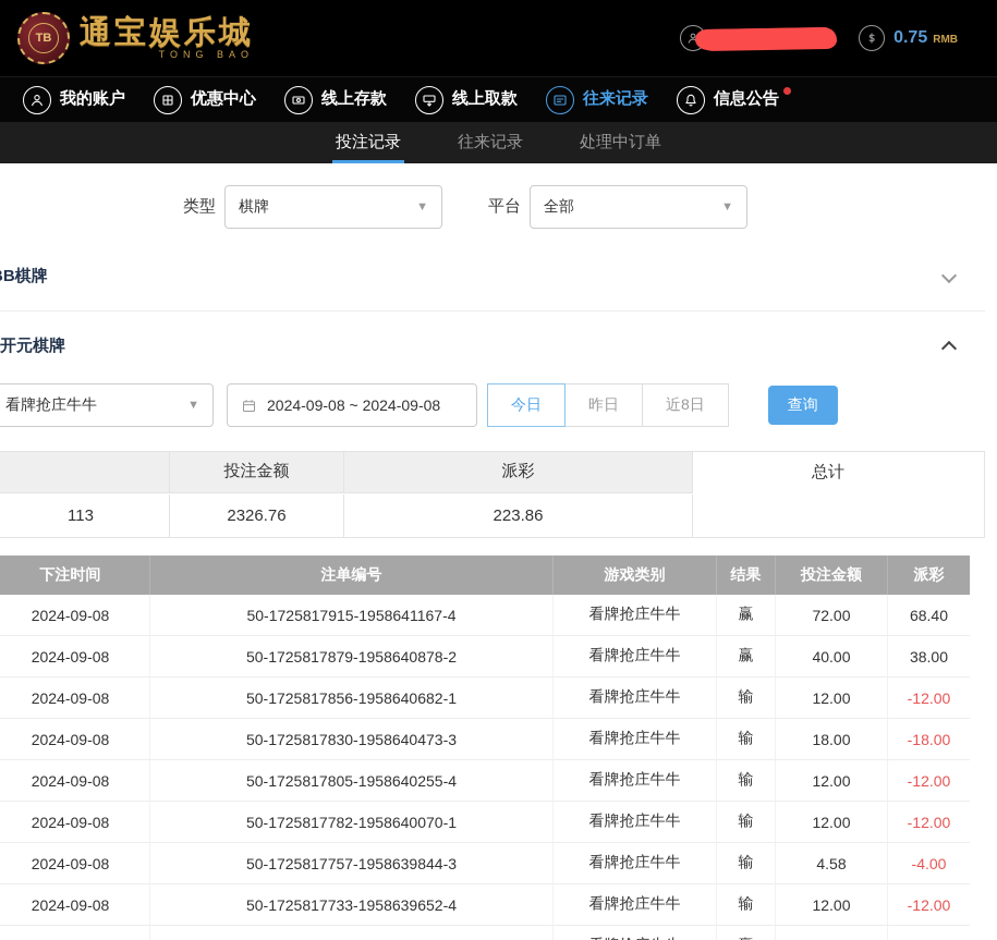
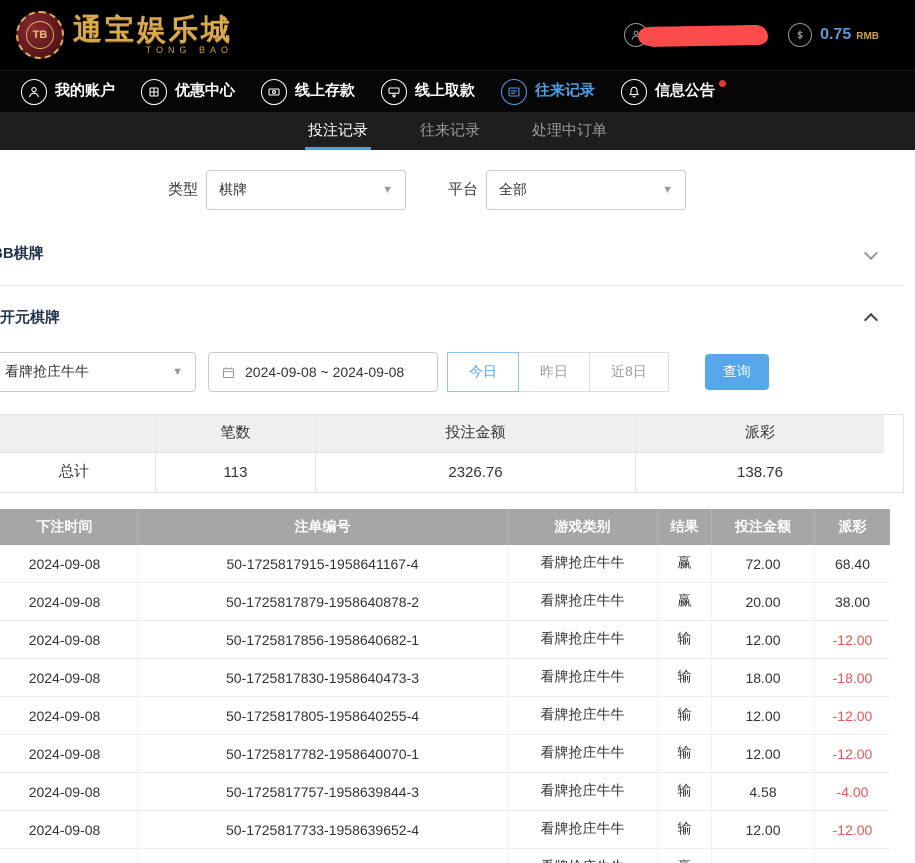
  TB
  通宝娱乐城
  TONG BAO
  0.75
  RMB
  我的账户
  优惠中心
  线上存款
  线上取款
  往来记录
  信息公告
  投注记录
  往来记录
  处理中订单
  类型
  棋牌
  ▼
  平台
  全部
  ▼
  B棋牌
  开元棋牌
  看牌抢庄牛牛
  ▼
  2024-09-08 ~ 2024-09-08
  今日
  昨日
  近8日
  查询
+ 笔数
  投注金额
  派彩
  总计
  113
  2326.76
- 223.86
+ 138.76
  下注时间
  注单编号
  游戏类别
  结果
  投注金额
  派彩
  2024-09-08
  50-1725817915-1958641167-4
  看牌抢庄牛牛
  赢
  72.00
  68.40
  2024-09-08
  50-1725817879-1958640878-2
  看牌抢庄牛牛
  赢
- 40.00
+ 20.00
  38.00
  2024-09-08
  50-1725817856-1958640682-1
  看牌抢庄牛牛
  输
  12.00
  -12.00
  2024-09-08
  50-1725817830-1958640473-3
  看牌抢庄牛牛
  输
  18.00
  -18.00
  2024-09-08
  50-1725817805-1958640255-4
  看牌抢庄牛牛
  输
  12.00
  -12.00
  2024-09-08
  50-1725817782-1958640070-1
  看牌抢庄牛牛
  输
  12.00
  -12.00
  2024-09-08
  50-1725817757-1958639844-3
  看牌抢庄牛牛
  输
  4.58
  -4.00
  2024-09-08
  50-1725817733-1958639652-4
  看牌抢庄牛牛
  输
  12.00
  -12.00
